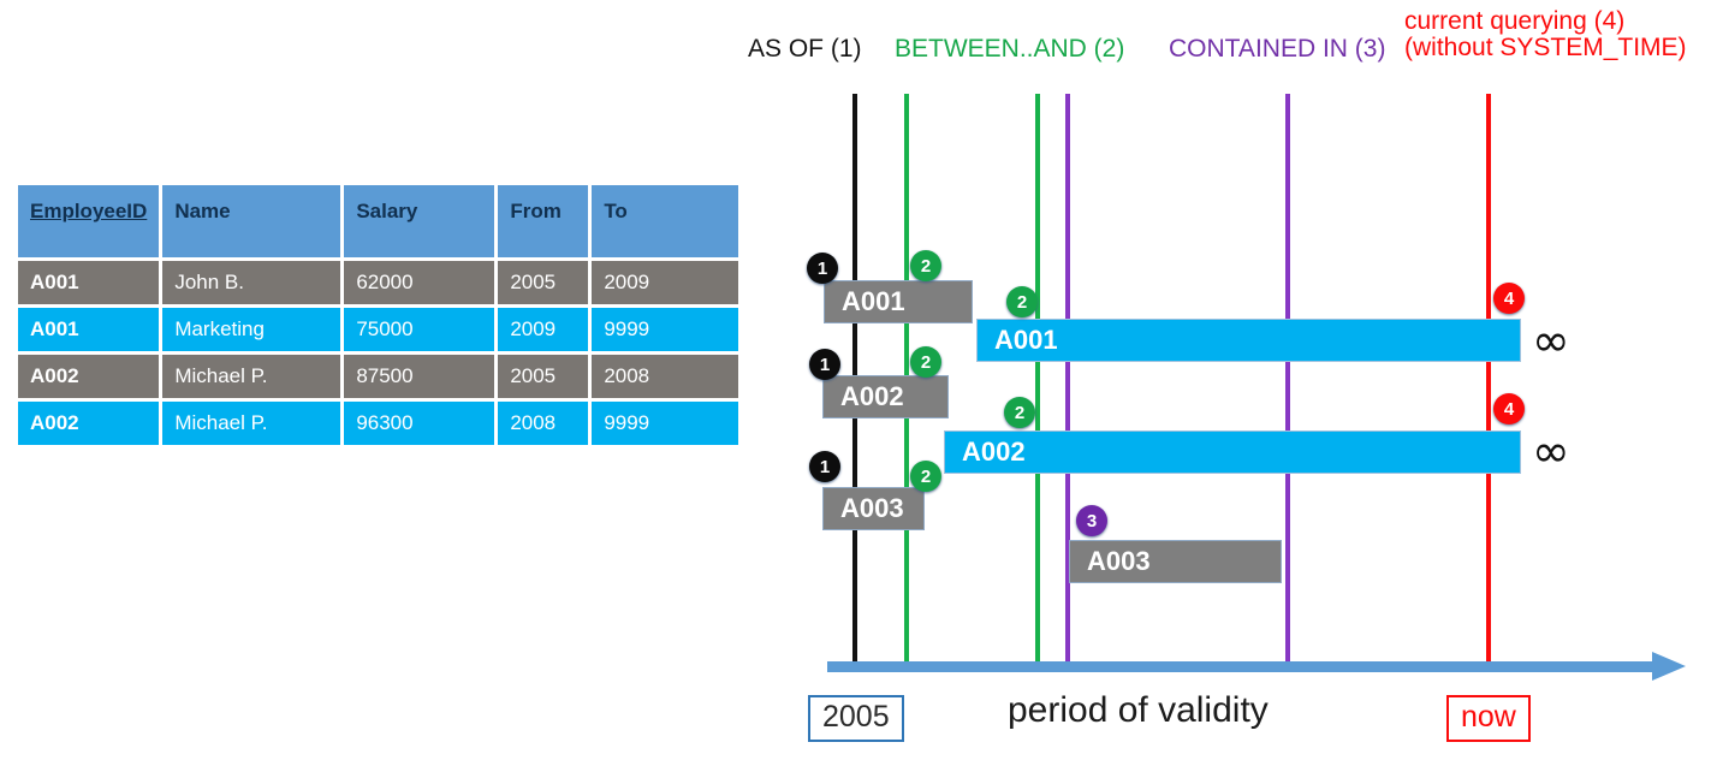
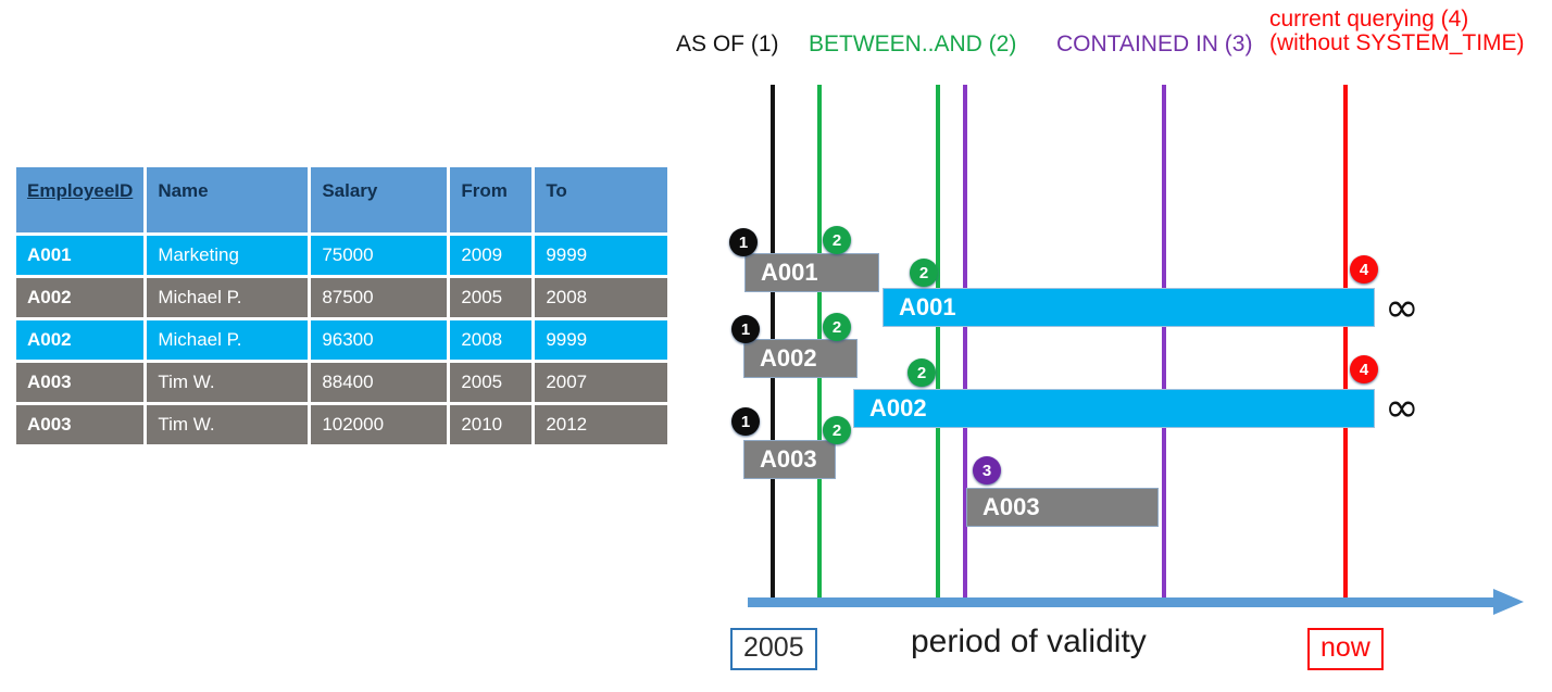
  EmployeeID	Name	Salary	From	To
- A001	John B.	62000	2005	2009
  A001	Marketing	75000	2009	9999
  A002	Michael P.	87500	2005	2008
  A002	Michael P.	96300	2008	9999
+ A003	Tim W.	88400	2005	2007
+ A003	Tim W.	102000	2010	2012
  AS OF (1)
  BETWEEN..AND (2)
  CONTAINED IN (3)
  current querying (4)
  (without SYSTEM_TIME)
  A001
  A001
  A002
  A002
  A003
  A003
  1
  2
  2
  1
  2
  2
  1
  2
  3
  4
  4
  ∞
  ∞
  2005
  period of validity
  now
